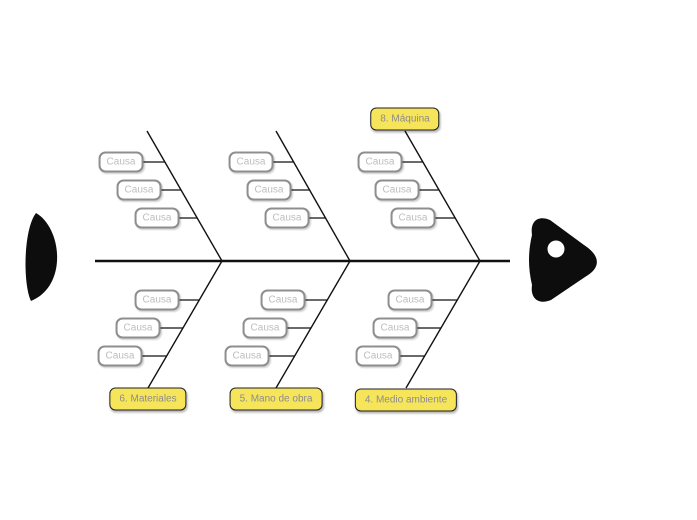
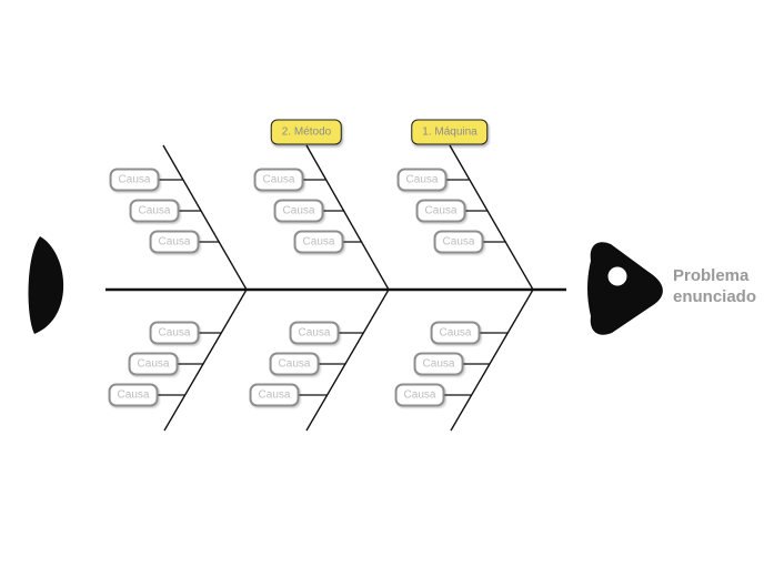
+ 2. Método
- 8. Máquina
+ 1. Máquina
- 6. Materiales
- 5. Mano de obra
- 4. Medio ambiente
  Causa
  Causa
  Causa
  Causa
  Causa
  Causa
  Causa
  Causa
  Causa
  Causa
  Causa
  Causa
  Causa
  Causa
  Causa
  Causa
  Causa
  Causa
+ Problema enunciado
